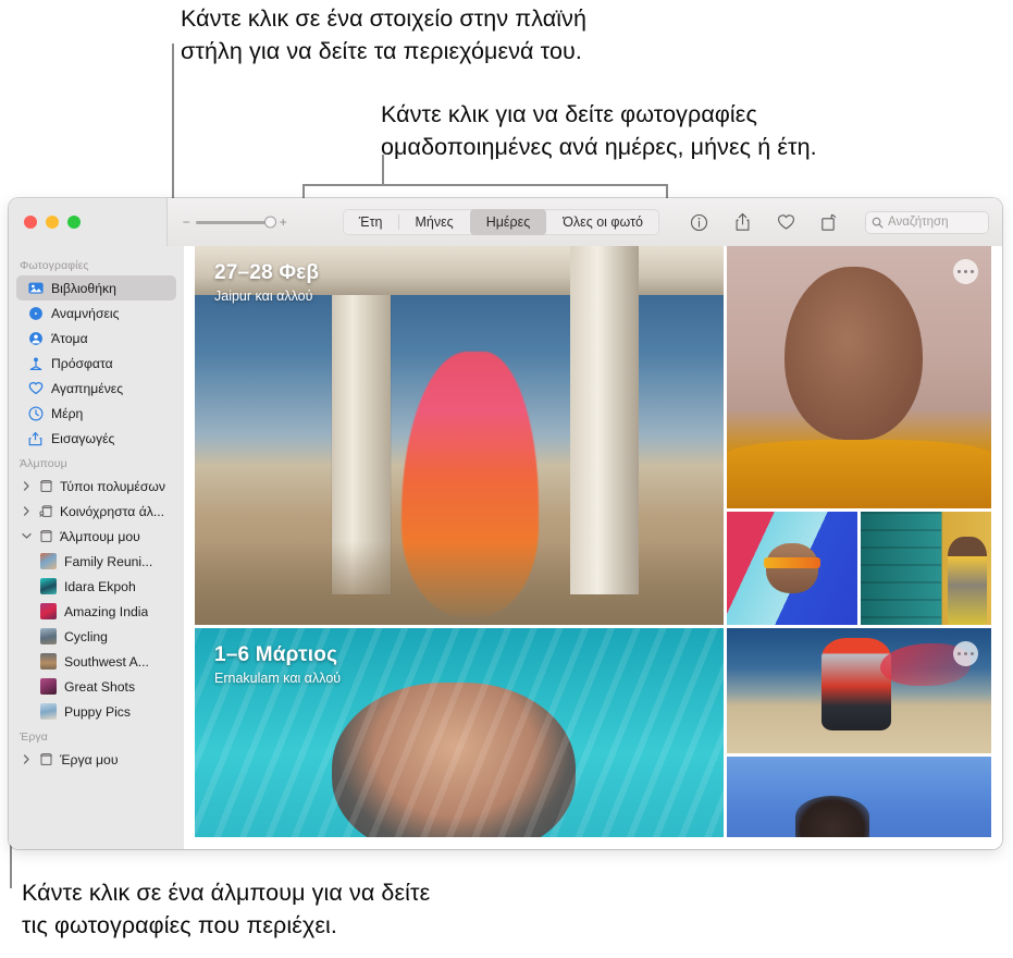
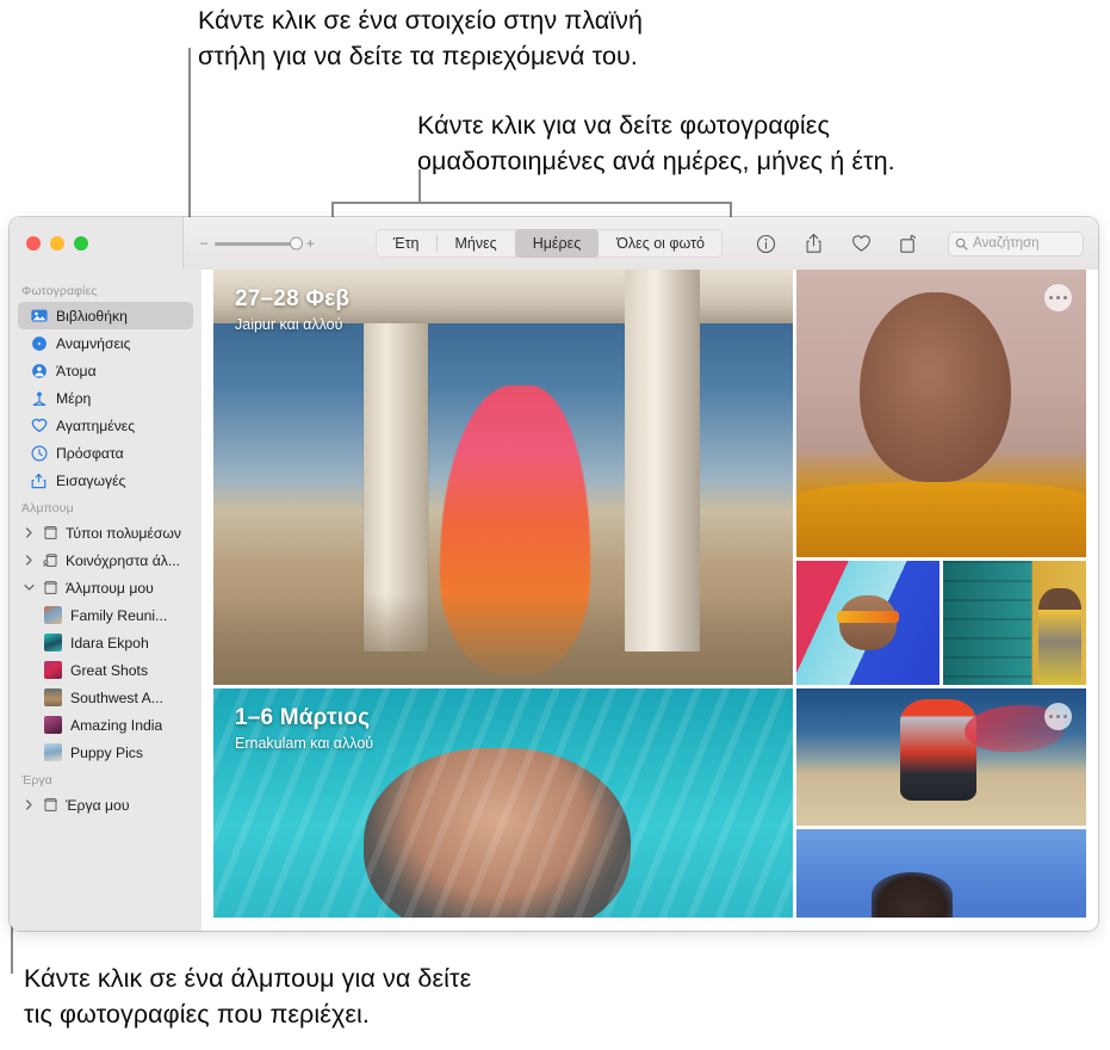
  Κάντε κλικ σε ένα στοιχείο στην πλαϊνή
  στήλη για να δείτε τα περιεχόμενά του.
  Κάντε κλικ για να δείτε φωτογραφίες
  ομαδοποιημένες ανά ημέρες, μήνες ή έτη.
  Κάντε κλικ σε ένα άλμπουμ για να δείτε
  τις φωτογραφίες που περιέχει.
  −
  +
  Έτη
  Μήνες
  Ημέρες
  Όλες οι φωτό
  Αναζήτηση
  Φωτογραφίες
  Βιβλιοθήκη
  Αναμνήσεις
  Άτομα
- Πρόσφατα
+ Μέρη
  Αγαπημένες
- Μέρη
+ Πρόσφατα
  Εισαγωγές
  Άλμπουμ
  Τύποι πολυμέσων
  Κοινόχρηστα άλ...
  Άλμπουμ μου
  Family Reuni...
  Idara Ekpoh
- Amazing India
+ Great Shots
- Cycling
  Southwest A...
- Great Shots
+ Amazing India
  Puppy Pics
  Έργα
  Έργα μου
  27–28 Φεβ
  Jaipur και αλλού
  1–6 Μάρτιος
  Ernakulam και αλλού
